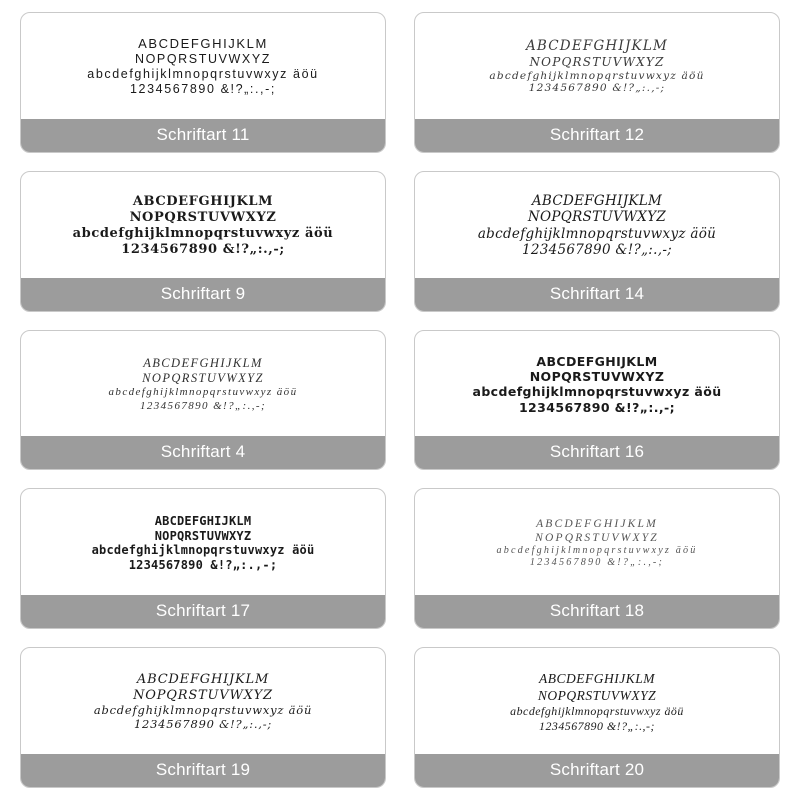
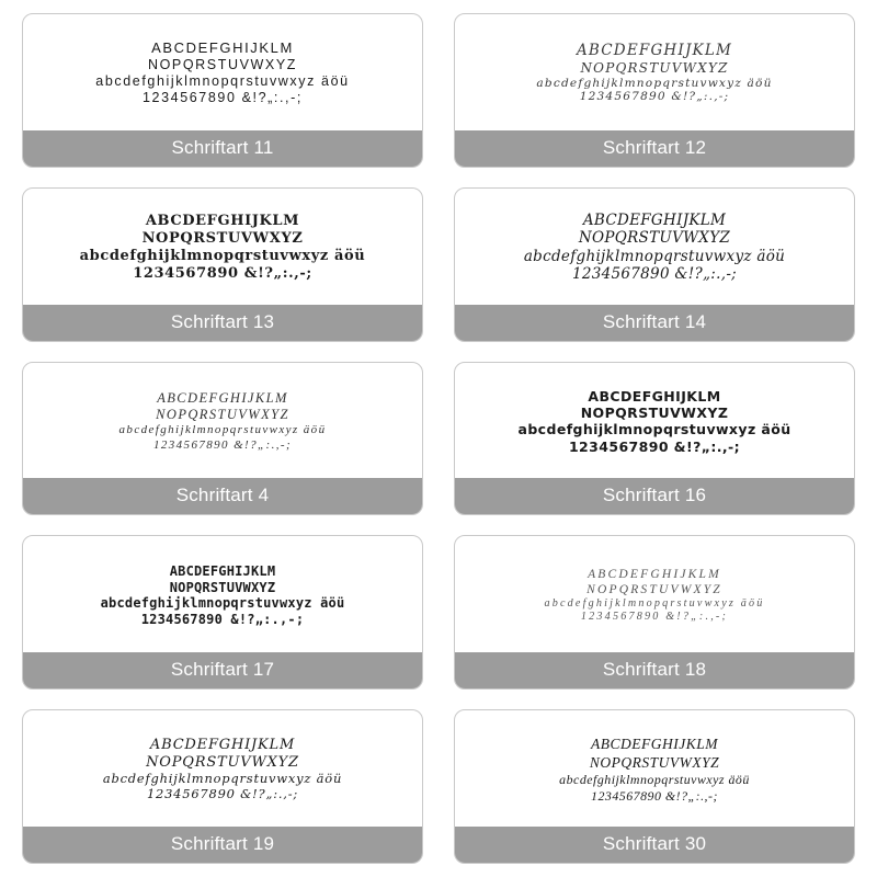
  ABCDEFGHIJKLM
  NOPQRSTUVWXYZ
  abcdefghijklmnopqrstuvwxyz äöü
  1234567890 &!?„:.,-;
  Schriftart 11
  ABCDEFGHIJKLM
  NOPQRSTUVWXYZ
  abcdefghijklmnopqrstuvwxyz äöü
  1234567890 &!?„:.,-;
  Schriftart 12
  ABCDEFGHIJKLM
  NOPQRSTUVWXYZ
  abcdefghijklmnopqrstuvwxyz äöü
  1234567890 &!?„:.,-;
- Schriftart 9
+ Schriftart 13
  ABCDEFGHIJKLM
  NOPQRSTUVWXYZ
  abcdefghijklmnopqrstuvwxyz äöü
  1234567890 &!?„:.,-;
  Schriftart 14
  ABCDEFGHIJKLM
  NOPQRSTUVWXYZ
  abcdefghijklmnopqrstuvwxyz äöü
  1234567890 &!?„:.,-;
  Schriftart 4
  ABCDEFGHIJKLM
  NOPQRSTUVWXYZ
  abcdefghijklmnopqrstuvwxyz äöü
  1234567890 &!?„:.,-;
  Schriftart 16
  ABCDEFGHIJKLM
  NOPQRSTUVWXYZ
  abcdefghijklmnopqrstuvwxyz äöü
  1234567890 &!?„:.,-;
  Schriftart 17
  ABCDEFGHIJKLM
  NOPQRSTUVWXYZ
  abcdefghijklmnopqrstuvwxyz äöü
  1234567890 &!?„:.,-;
  Schriftart 18
  ABCDEFGHIJKLM
  NOPQRSTUVWXYZ
  abcdefghijklmnopqrstuvwxyz äöü
  1234567890 &!?„:.,-;
  Schriftart 19
  ABCDEFGHIJKLM
  NOPQRSTUVWXYZ
  abcdefghijklmnopqrstuvwxyz äöü
  1234567890 &!?„:.,-;
- Schriftart 20
+ Schriftart 30
